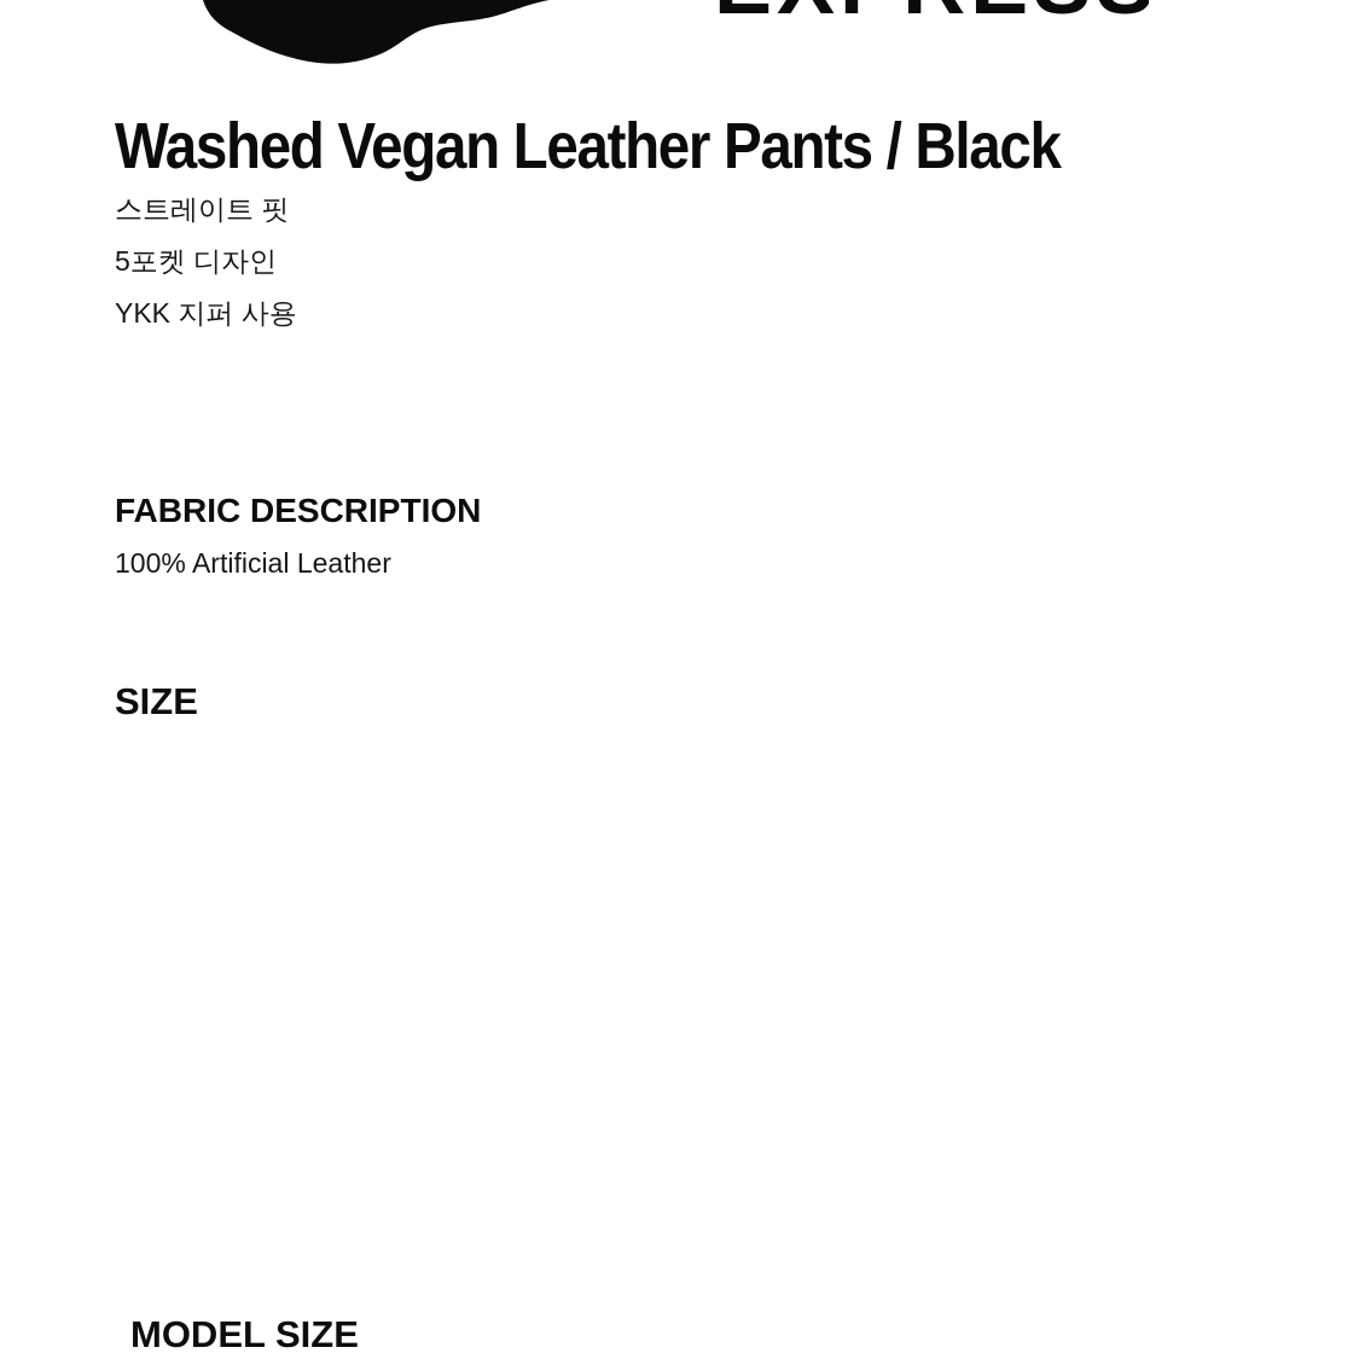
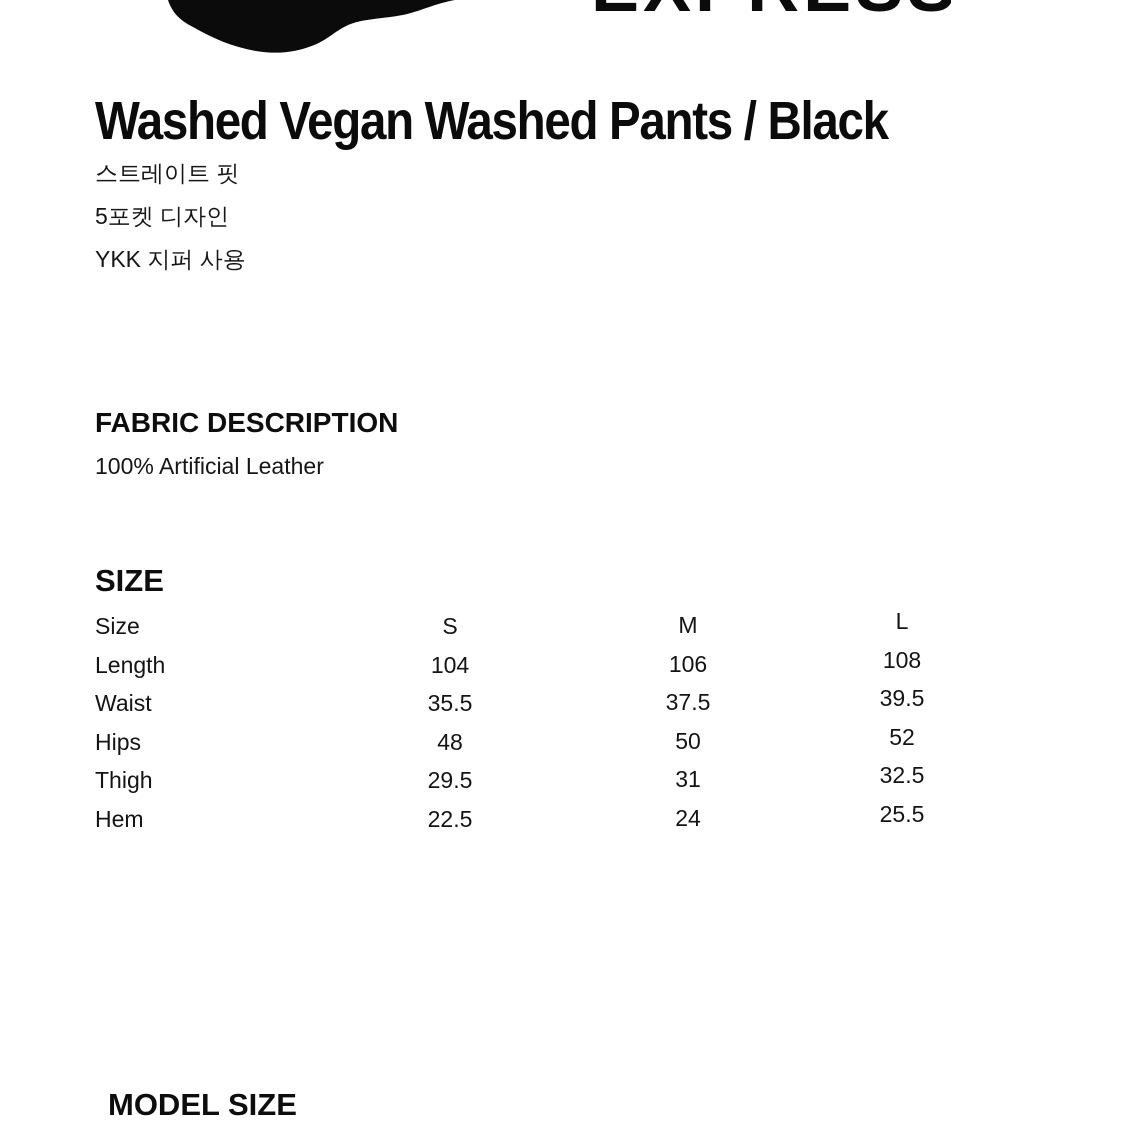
- Washed Vegan Leather Pants / Black
+ Washed Vegan Washed Pants / Black
  스트레이트 핏
  5포켓 디자인
  YKK 지퍼 사용
  FABRIC DESCRIPTION
  100% Artificial Leather
  SIZE
+ Size
+ S
+ M
+ L
+ Length
+ 104
+ 106
+ 108
+ Waist
+ 35.5
+ 37.5
+ 39.5
+ Hips
+ 48
+ 50
+ 52
+ Thigh
+ 29.5
+ 31
+ 32.5
+ Hem
+ 22.5
+ 24
+ 25.5
  MODEL SIZE
